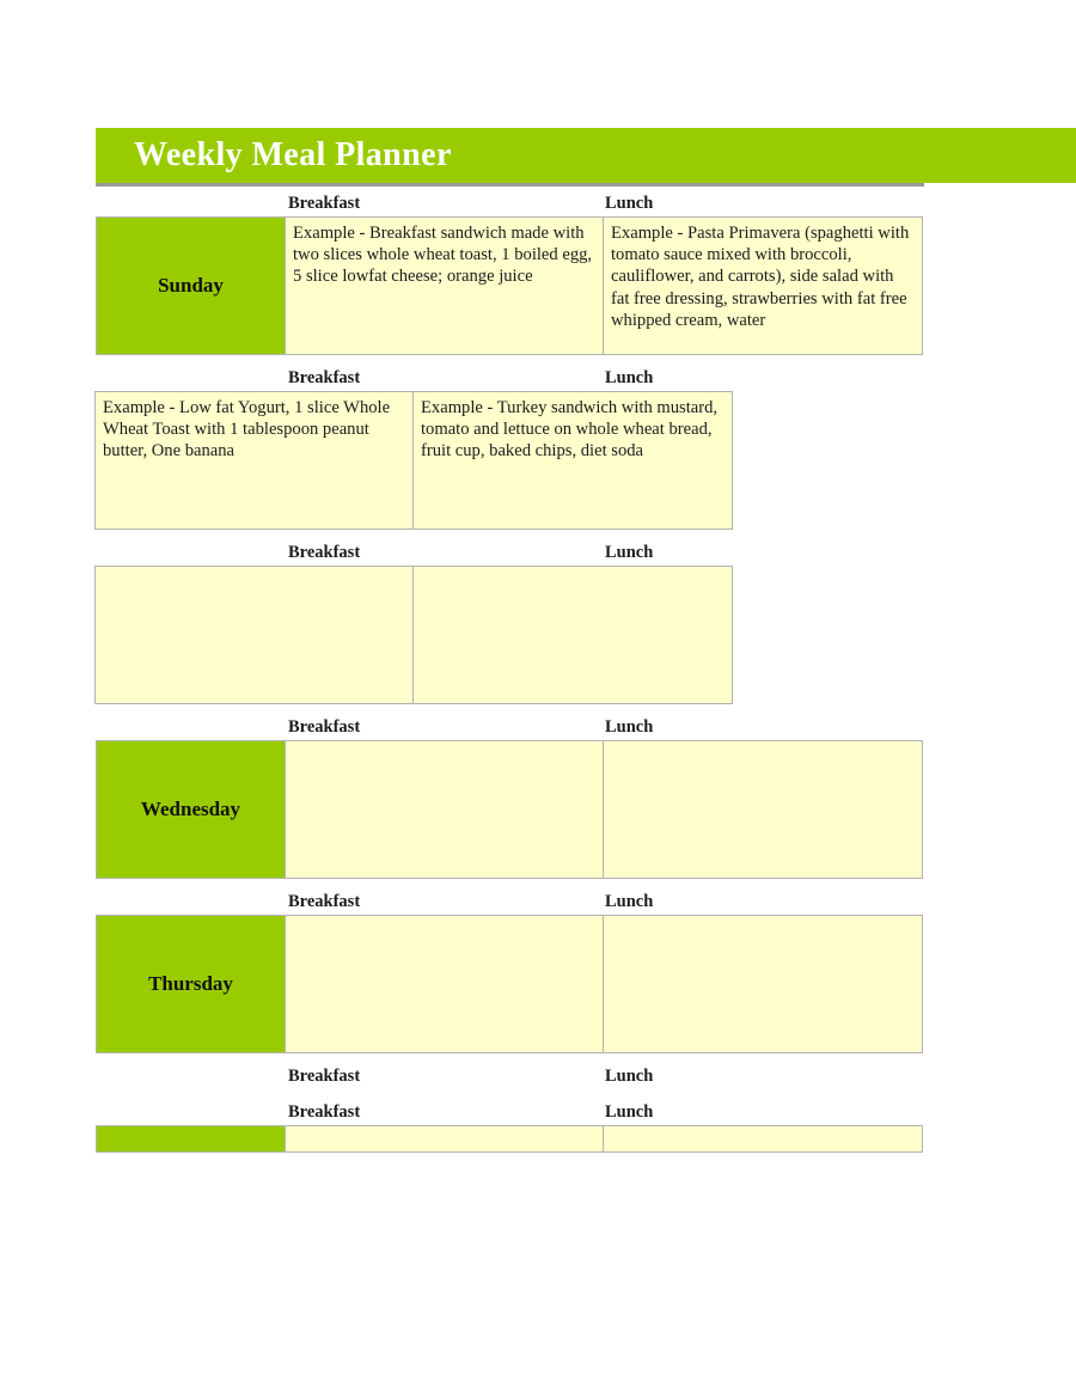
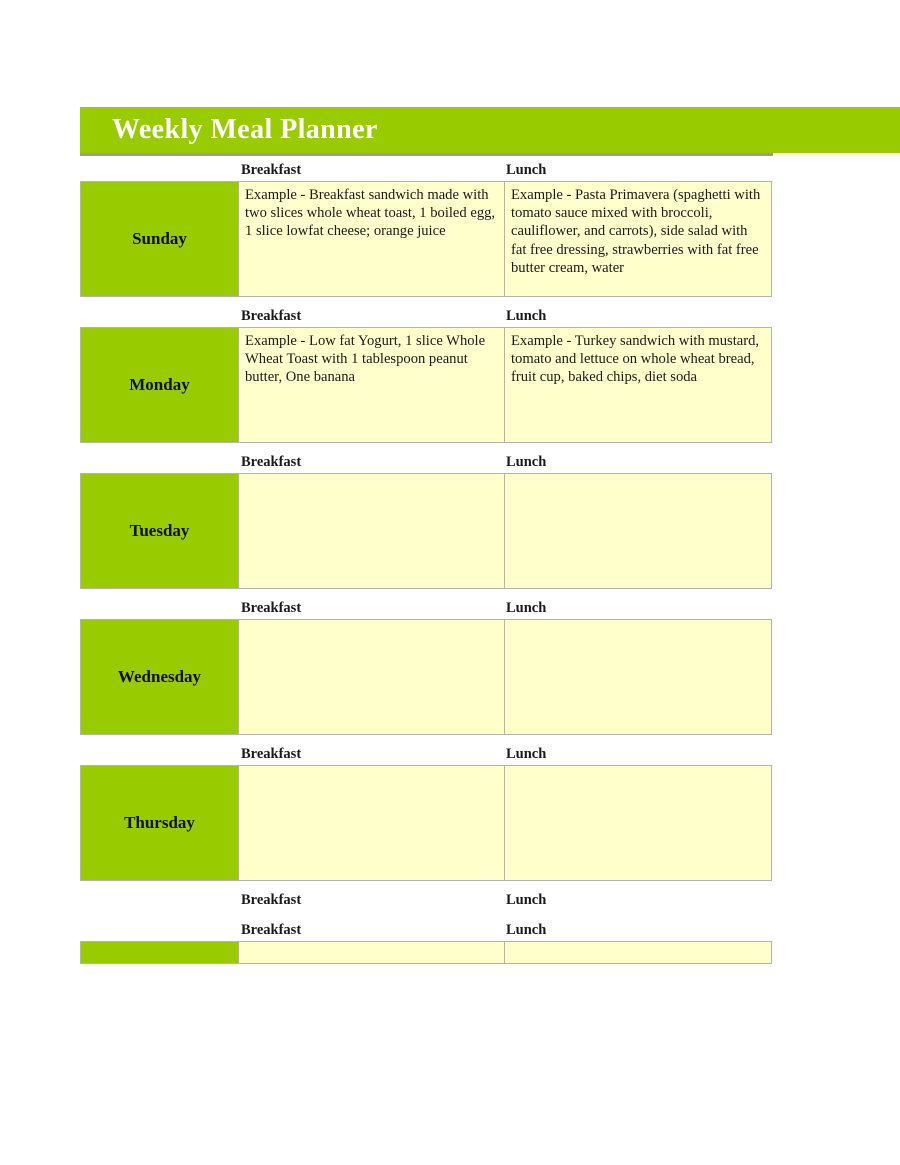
  Weekly Meal Planner
  Breakfast
  Lunch
  Sunday
- Example - Breakfast sandwich made with two slices whole wheat toast, 1 boiled egg, 5 slice lowfat cheese; orange juice
+ Example - Breakfast sandwich made with two slices whole wheat toast, 1 boiled egg, 1 slice lowfat cheese; orange juice
- Example - Pasta Primavera (spaghetti with tomato sauce mixed with broccoli, cauliflower, and carrots), side salad with fat free dressing, strawberries with fat free whipped cream, water
+ Example - Pasta Primavera (spaghetti with tomato sauce mixed with broccoli, cauliflower, and carrots), side salad with fat free dressing, strawberries with fat free butter cream, water
  Breakfast
  Lunch
+ Monday
  Example - Low fat Yogurt, 1 slice Whole Wheat Toast with 1 tablespoon peanut butter, One banana
  Example - Turkey sandwich with mustard, tomato and lettuce on whole wheat bread, fruit cup, baked chips, diet soda
  Breakfast
  Lunch
+ Tuesday
  Breakfast
  Lunch
  Wednesday
  Breakfast
  Lunch
  Thursday
  Breakfast
  Lunch
  Breakfast
  Lunch
